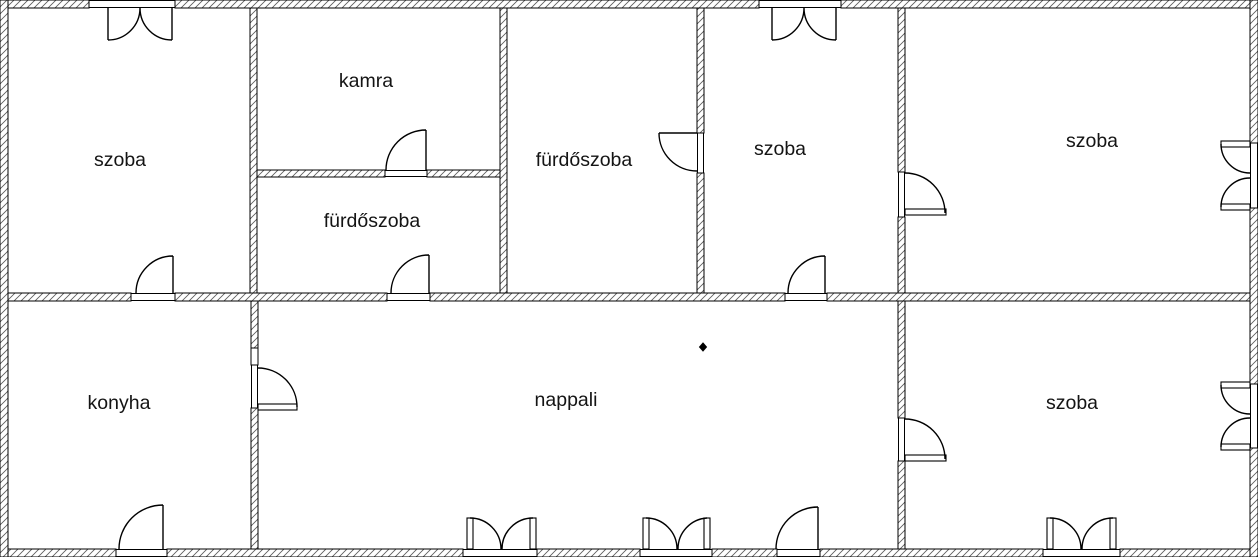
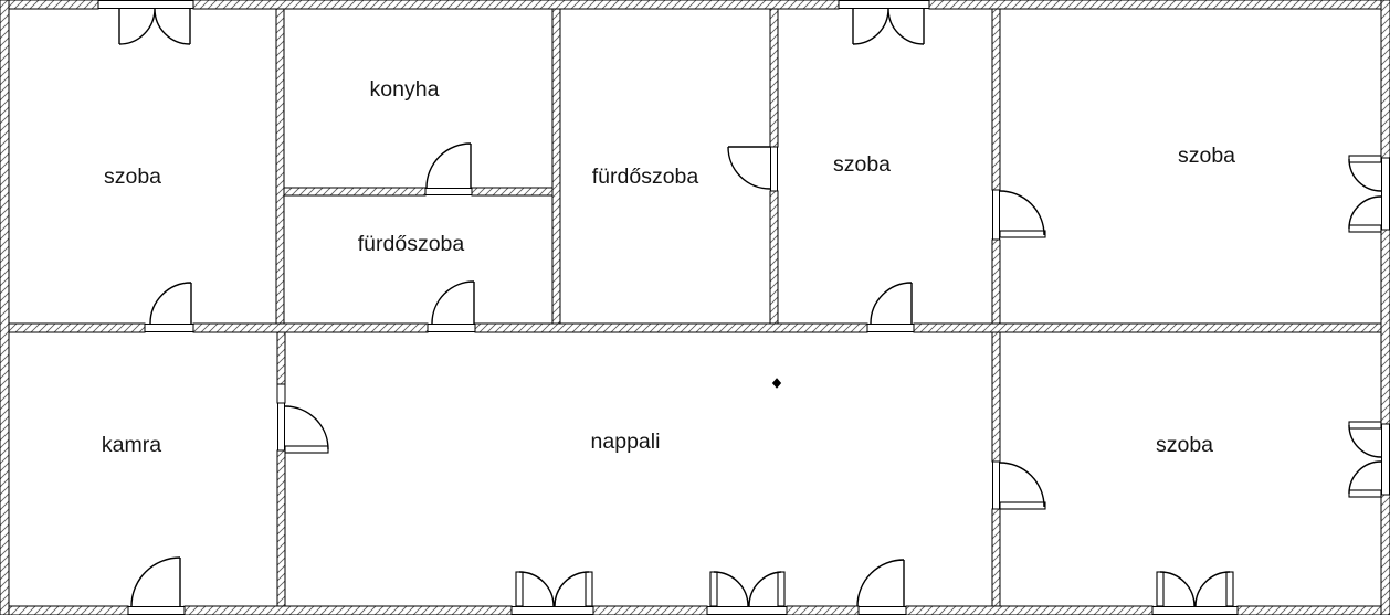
  szoba
- kamra
+ konyha
  fürdőszoba
  fürdőszoba
  szoba
  szoba
- konyha
+ kamra
  nappali
  szoba
